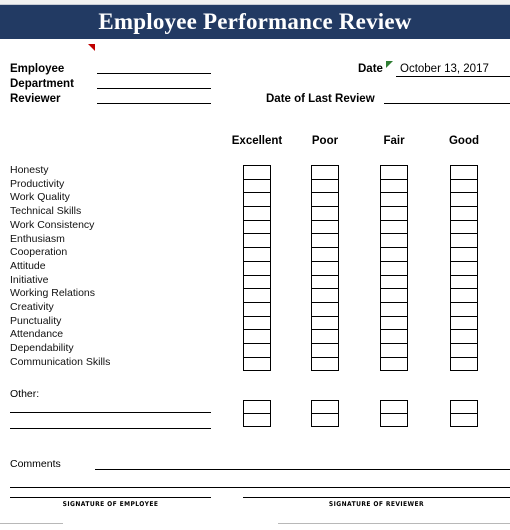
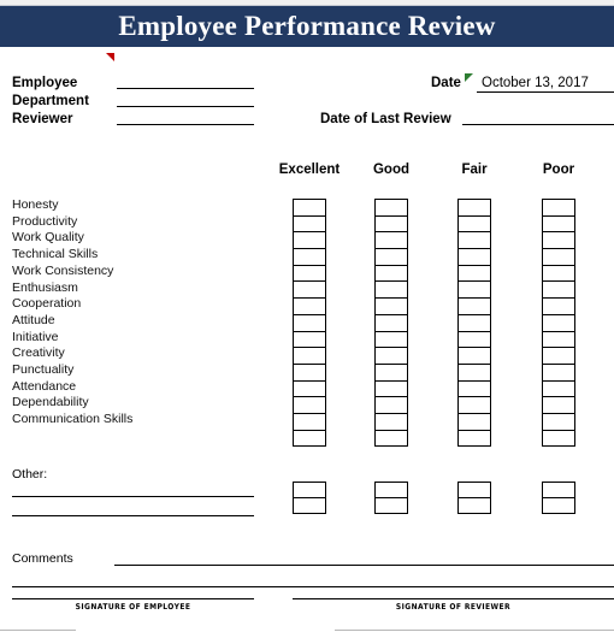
  Employee Performance Review
  Employee
  Department
  Reviewer
  Date
  October 13, 2017
  Date of Last Review
  Excellent
- Poor
+ Good
  Fair
- Good
+ Poor
  Honesty
  Productivity
  Work Quality
  Technical Skills
  Work Consistency
  Enthusiasm
  Cooperation
  Attitude
  Initiative
- Working Relations
  Creativity
  Punctuality
  Attendance
  Dependability
  Communication Skills
  Other:
  Comments
  SIGNATURE OF EMPLOYEE
  SIGNATURE OF REVIEWER
